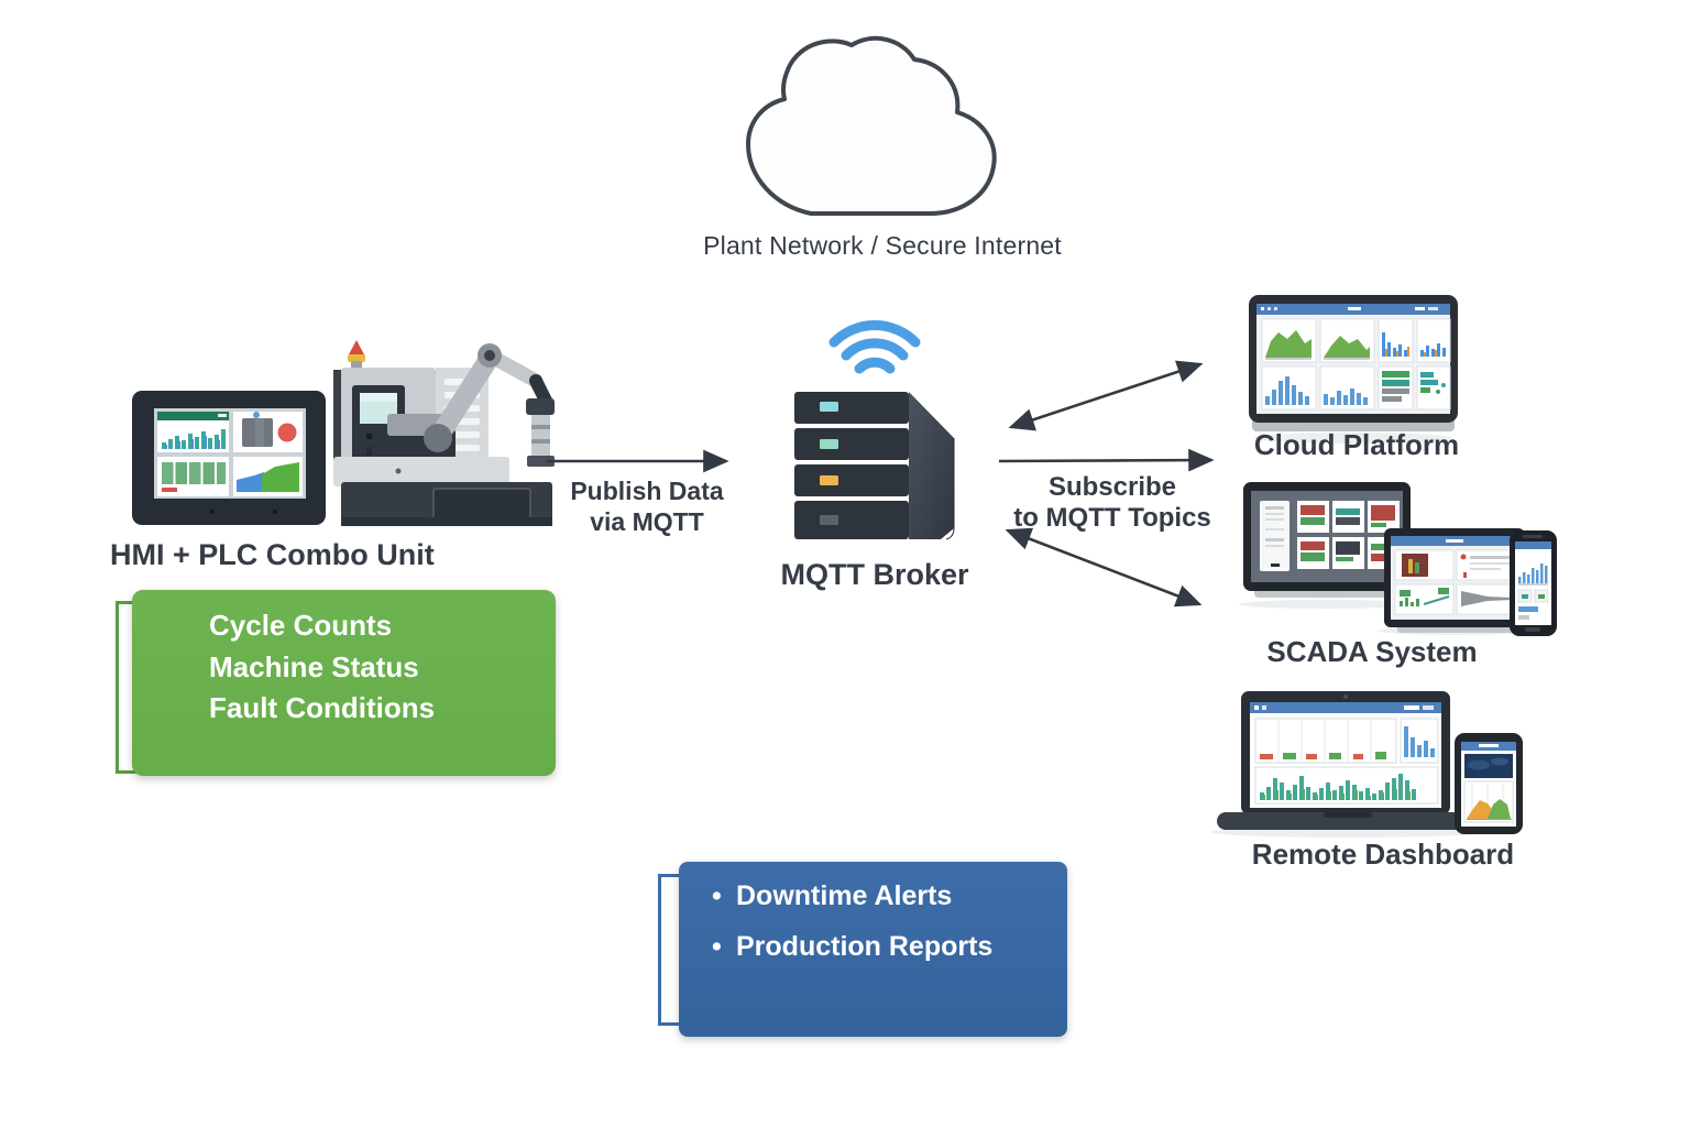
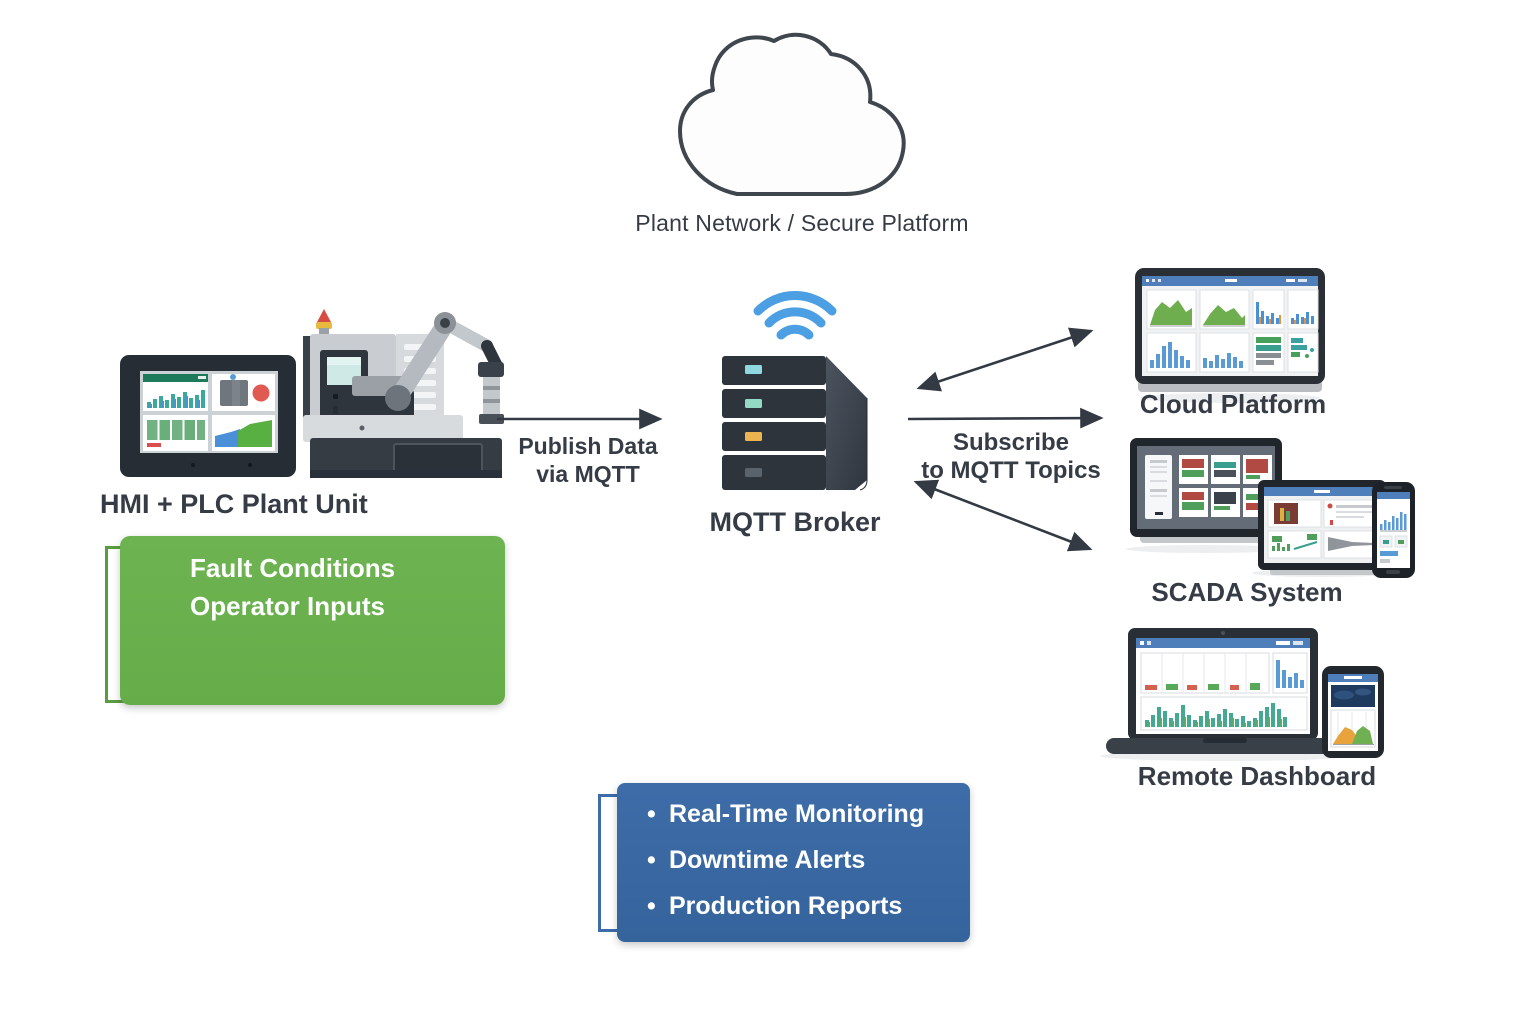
- Plant Network / Secure Internet
+ Plant Network / Secure Platform
- HMI + PLC Combo Unit
+ HMI + PLC Plant Unit
  MQTT Broker
  Publish Data
  via MQTT
  Subscribe
  to MQTT Topics
  Cloud Platform
  SCADA System
  Remote Dashboard
- Cycle Counts
- Machine Status
  Fault Conditions
+ Operator Inputs
+ • Real-Time Monitoring
  • Downtime Alerts
  • Production Reports
